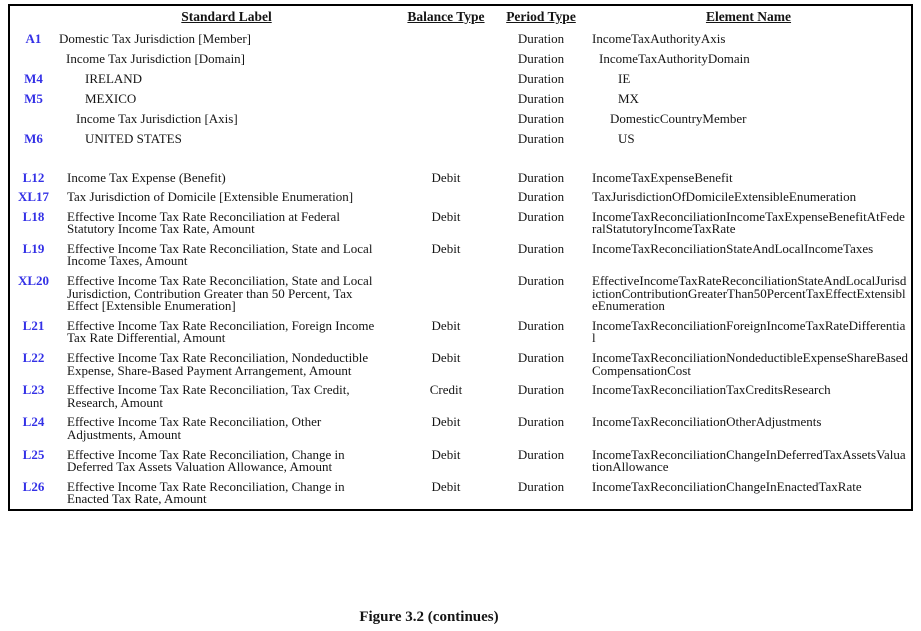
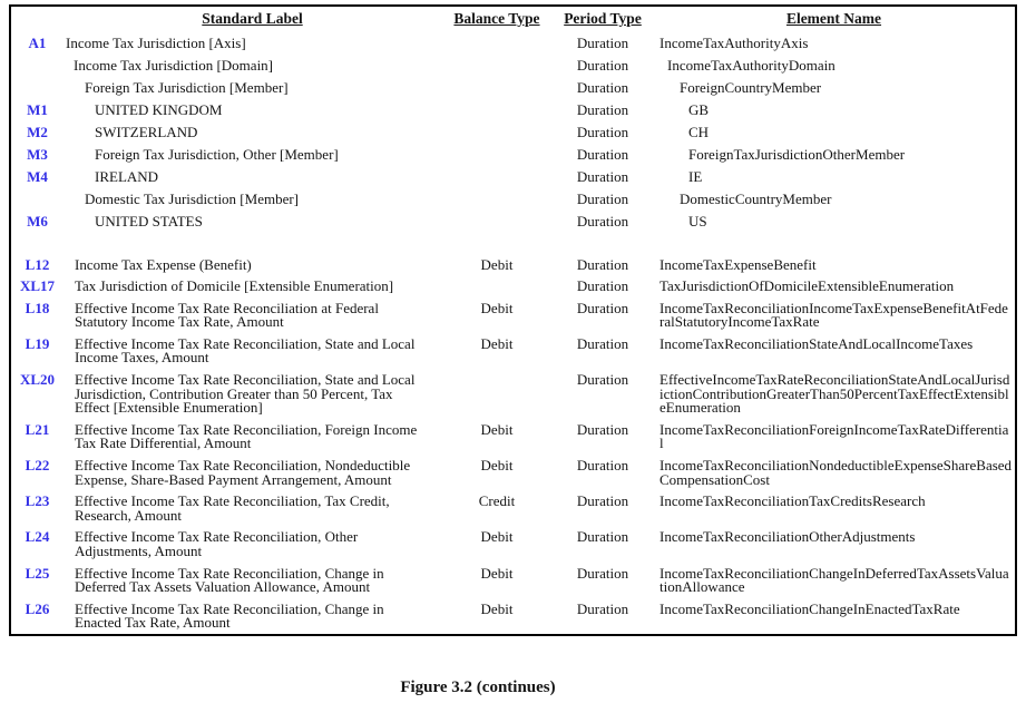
  	Standard Label	Balance Type	Period Type	Element Name
- A1	Domestic Tax Jurisdiction [Member]		Duration	IncomeTaxAuthorityAxis
+ A1	Income Tax Jurisdiction [Axis]		Duration	IncomeTaxAuthorityAxis
  	Income Tax Jurisdiction [Domain]		Duration	IncomeTaxAuthorityDomain
+ 	Foreign Tax Jurisdiction [Member]		Duration	ForeignCountryMember
+ M1	UNITED KINGDOM		Duration	GB
+ M2	SWITZERLAND		Duration	CH
+ M3	Foreign Tax Jurisdiction, Other [Member]		Duration	ForeignTaxJurisdictionOtherMember
  M4	IRELAND		Duration	IE
- M5	MEXICO		Duration	MX
- 	Income Tax Jurisdiction [Axis]		Duration	DomesticCountryMember
+ 	Domestic Tax Jurisdiction [Member]		Duration	DomesticCountryMember
  M6	UNITED STATES		Duration	US
  L12	Income Tax Expense (Benefit)	Debit	Duration	IncomeTaxExpenseBenefit
  XL17	Tax Jurisdiction of Domicile [Extensible Enumeration]		Duration	TaxJurisdictionOfDomicileExtensibleEnumeration
  L18	Effective Income Tax Rate Reconciliation at Federal Statutory Income Tax Rate, Amount	Debit	Duration	IncomeTaxReconciliationIncomeTaxExpenseBenefitAtFederalStatutoryIncomeTaxRate
  L19	Effective Income Tax Rate Reconciliation, State and Local Income Taxes, Amount	Debit	Duration	IncomeTaxReconciliationStateAndLocalIncomeTaxes
  XL20	Effective Income Tax Rate Reconciliation, State and Local Jurisdiction, Contribution Greater than 50 Percent, Tax Effect [Extensible Enumeration]		Duration	EffectiveIncomeTaxRateReconciliationStateAndLocalJurisdictionContributionGreaterThan50PercentTaxEffectExtensibleEnumeration
  L21	Effective Income Tax Rate Reconciliation, Foreign Income Tax Rate Differential, Amount	Debit	Duration	IncomeTaxReconciliationForeignIncomeTaxRateDifferential
  L22	Effective Income Tax Rate Reconciliation, Nondeductible Expense, Share-Based Payment Arrangement, Amount	Debit	Duration	IncomeTaxReconciliationNondeductibleExpenseShareBasedCompensationCost
  L23	Effective Income Tax Rate Reconciliation, Tax Credit, Research, Amount	Credit	Duration	IncomeTaxReconciliationTaxCreditsResearch
  L24	Effective Income Tax Rate Reconciliation, Other Adjustments, Amount	Debit	Duration	IncomeTaxReconciliationOtherAdjustments
  L25	Effective Income Tax Rate Reconciliation, Change in Deferred Tax Assets Valuation Allowance, Amount	Debit	Duration	IncomeTaxReconciliationChangeInDeferredTaxAssetsValuationAllowance
  L26	Effective Income Tax Rate Reconciliation, Change in Enacted Tax Rate, Amount	Debit	Duration	IncomeTaxReconciliationChangeInEnactedTaxRate
  Figure 3.2 (continues)
